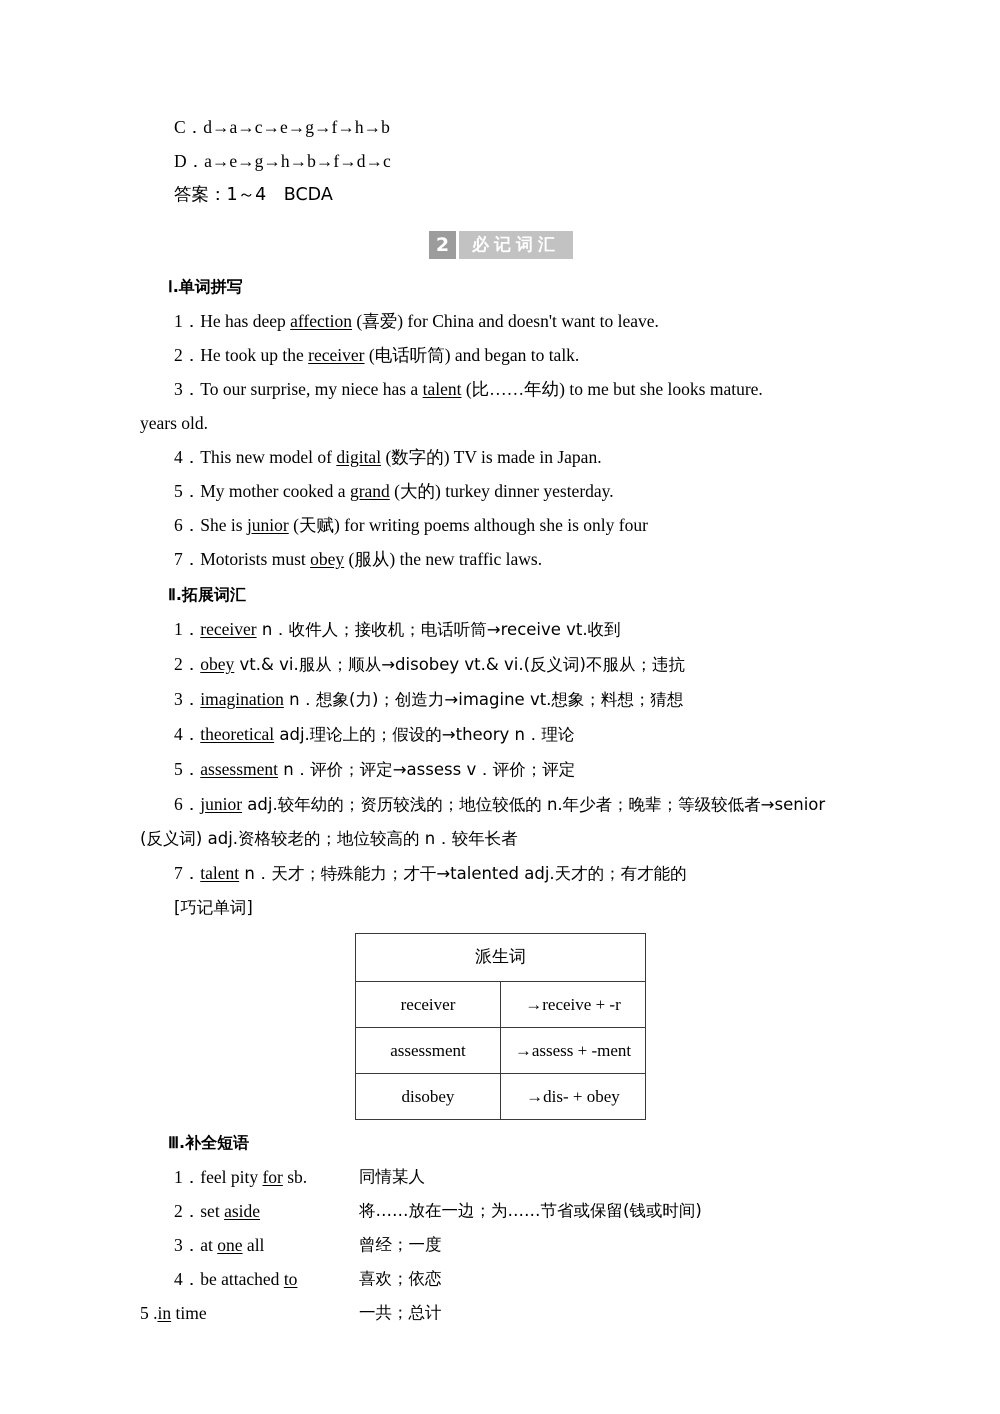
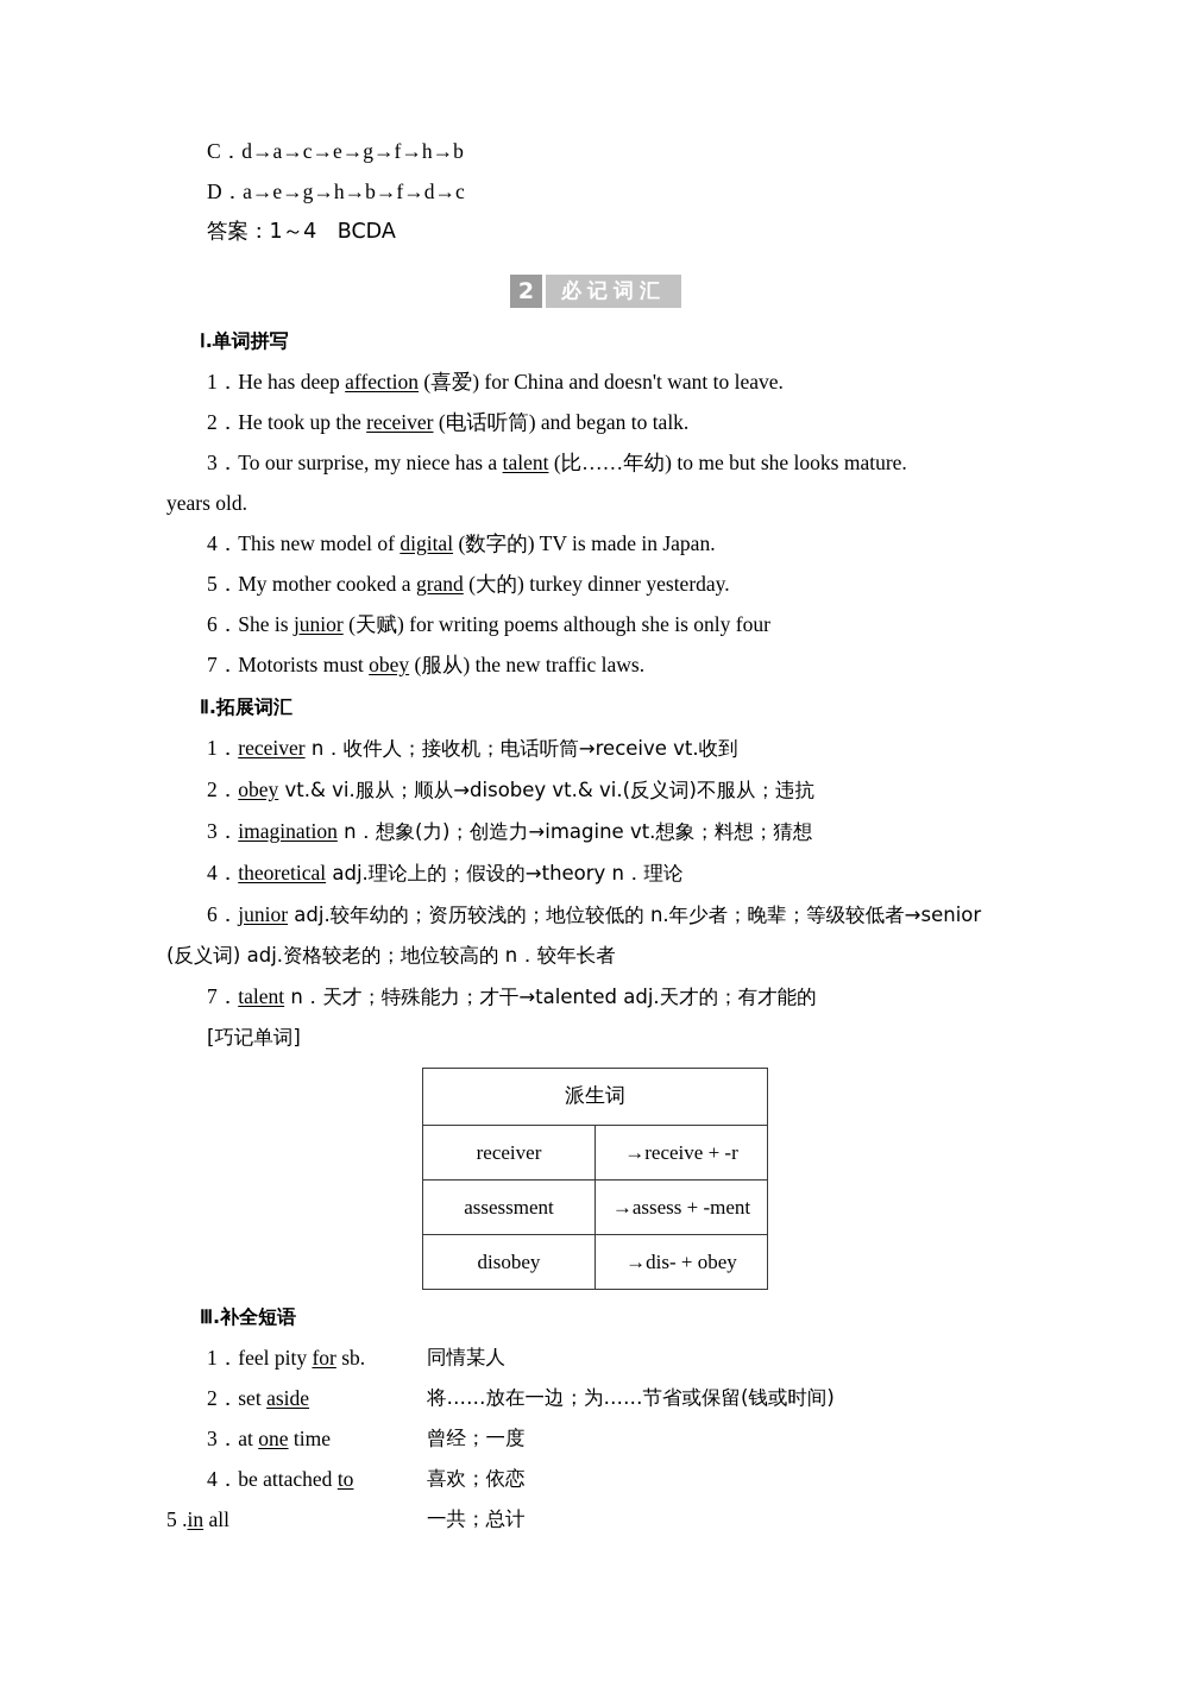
  C．d→a→c→e→g→f→h→b
  D．a→e→g→h→b→f→d→c
  答案：1～4 BCDA
  2
  必记词汇
  Ⅰ.单词拼写
  1．He has deep affection (喜爱) for China and doesn't want to leave.
  2．He took up the receiver (电话听筒) and began to talk.
  3．To our surprise, my niece has a talent (比……年幼) to me but she looks mature.
  years old.
  4．This new model of digital (数字的) TV is made in Japan.
  5．My mother cooked a grand (大的) turkey dinner yesterday.
  6．She is junior (天赋) for writing poems although she is only four
  7．Motorists must obey (服从) the new traffic laws.
  Ⅱ.拓展词汇
  1．receiver n．收件人；接收机；电话听筒→receive vt.收到
  2．obey vt.& vi.服从；顺从→disobey vt.& vi.(反义词)不服从；违抗
  3．imagination n．想象(力)；创造力→imagine vt.想象；料想；猜想
  4．theoretical adj.理论上的；假设的→theory n．理论
- 5．assessment n．评价；评定→assess v．评价；评定
  6．junior adj.较年幼的；资历较浅的；地位较低的 n.年少者；晚辈；等级较低者→senior
  (反义词) adj.资格较老的；地位较高的 n．较年长者
  7．talent n．天才；特殊能力；才干→talented adj.天才的；有才能的
  [巧记单词]
  派生词
  receiver	→receive + -r
  assessment	→assess + -ment
  disobey	→dis- + obey
  Ⅲ.补全短语
  1．feel pity for sb.
  同情某人
  2．set aside
  将……放在一边；为……节省或保留(钱或时间)
- 3．at one all
+ 3．at one time
  曾经；一度
  4．be attached to
  喜欢；依恋
- 5 . in time
+ 5 . in all
  一共；总计
